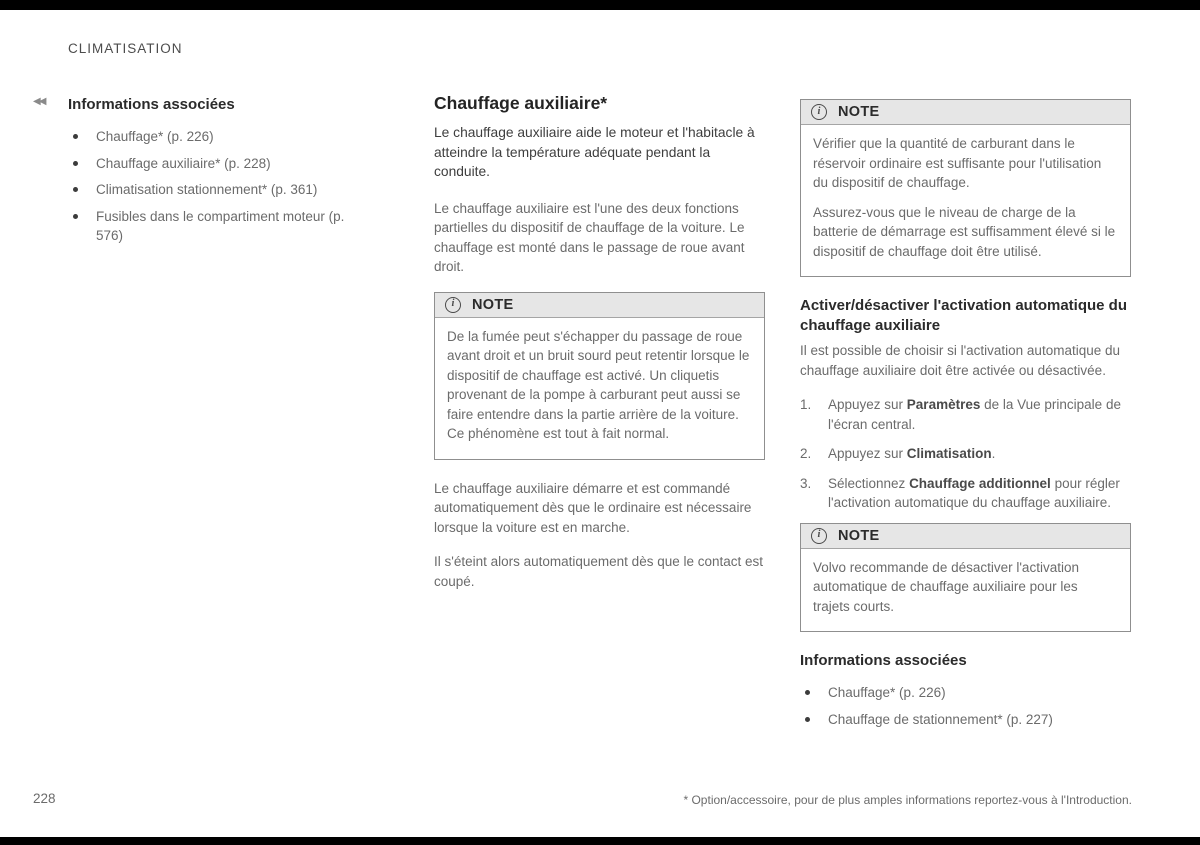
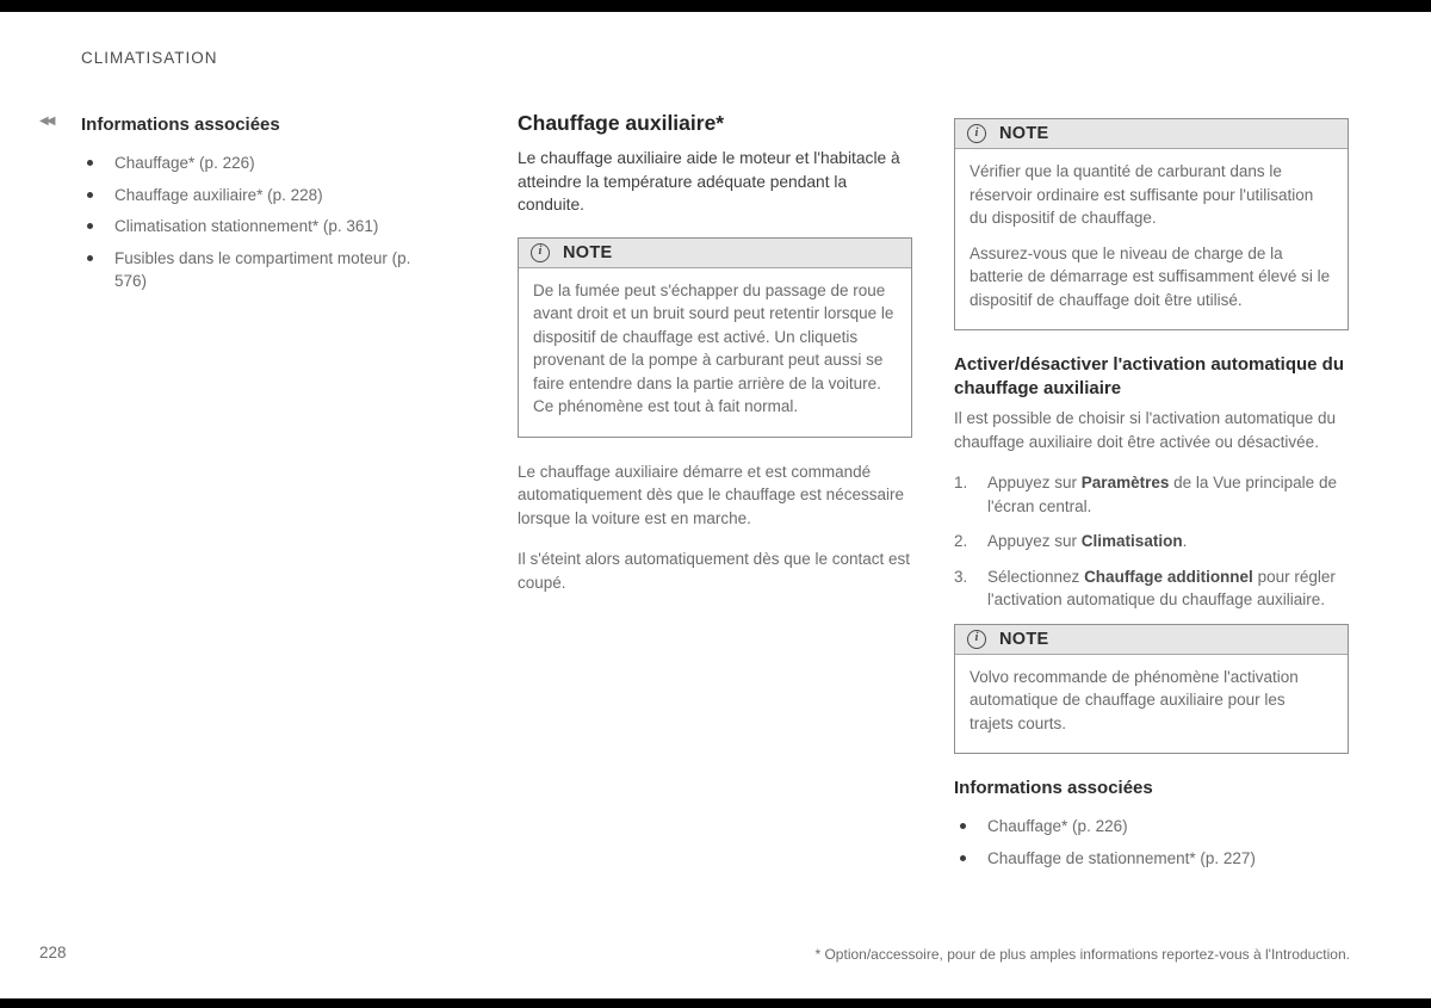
  CLIMATISATION
  ◀◀
  Informations associées
  Chauffage* (p. 226)
  Chauffage auxiliaire* (p. 228)
  Climatisation stationnement* (p. 361)
  Fusibles dans le compartiment moteur (p. 576)
  Chauffage auxiliaire*
  Le chauffage auxiliaire aide le moteur et l'habitacle à atteindre la température adéquate pendant la conduite.
- Le chauffage auxiliaire est l'une des deux fonctions partielles du dispositif de chauffage de la voiture. Le chauffage est monté dans le passage de roue avant droit.
  i
  NOTE
  De la fumée peut s'échapper du passage de roue avant droit et un bruit sourd peut retentir lorsque le dispositif de chauffage est activé. Un cliquetis provenant de la pompe à carburant peut aussi se faire entendre dans la partie arrière de la voiture. Ce phénomène est tout à fait normal.
- Le chauffage auxiliaire démarre et est commandé automatiquement dès que le ordinaire est nécessaire lorsque la voiture est en marche.
+ Le chauffage auxiliaire démarre et est commandé automatiquement dès que le chauffage est nécessaire lorsque la voiture est en marche.
  Il s'éteint alors automatiquement dès que le contact est coupé.
  i
  NOTE
  Vérifier que la quantité de carburant dans le réservoir ordinaire est suffisante pour l'utilisation du dispositif de chauffage.
  Assurez-vous que le niveau de charge de la batterie de démarrage est suffisamment élevé si le dispositif de chauffage doit être utilisé.
  Activer/désactiver l'activation automatique du chauffage auxiliaire
  Il est possible de choisir si l'activation automatique du chauffage auxiliaire doit être activée ou désactivée.
  1.
  Appuyez sur Paramètres de la Vue principale de l'écran central.
  2.
  Appuyez sur Climatisation.
  3.
  Sélectionnez Chauffage additionnel pour régler l'activation automatique du chauffage auxiliaire.
  i
  NOTE
- Volvo recommande de désactiver l'activation automatique de chauffage auxiliaire pour les trajets courts.
+ Volvo recommande de phénomène l'activation automatique de chauffage auxiliaire pour les trajets courts.
  Informations associées
  Chauffage* (p. 226)
  Chauffage de stationnement* (p. 227)
  228
  * Option/accessoire, pour de plus amples informations reportez-vous à l'Introduction.
